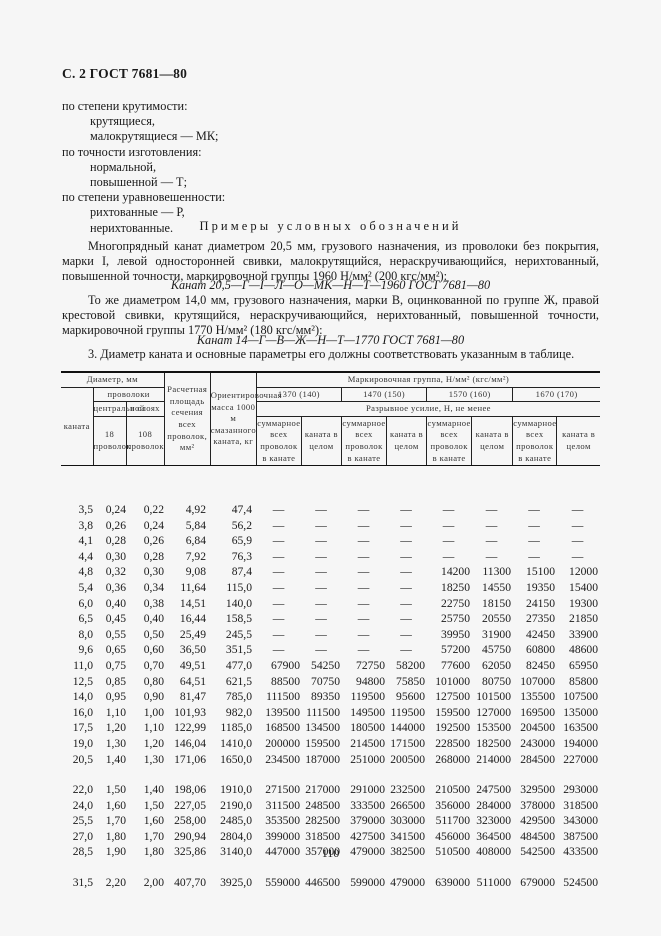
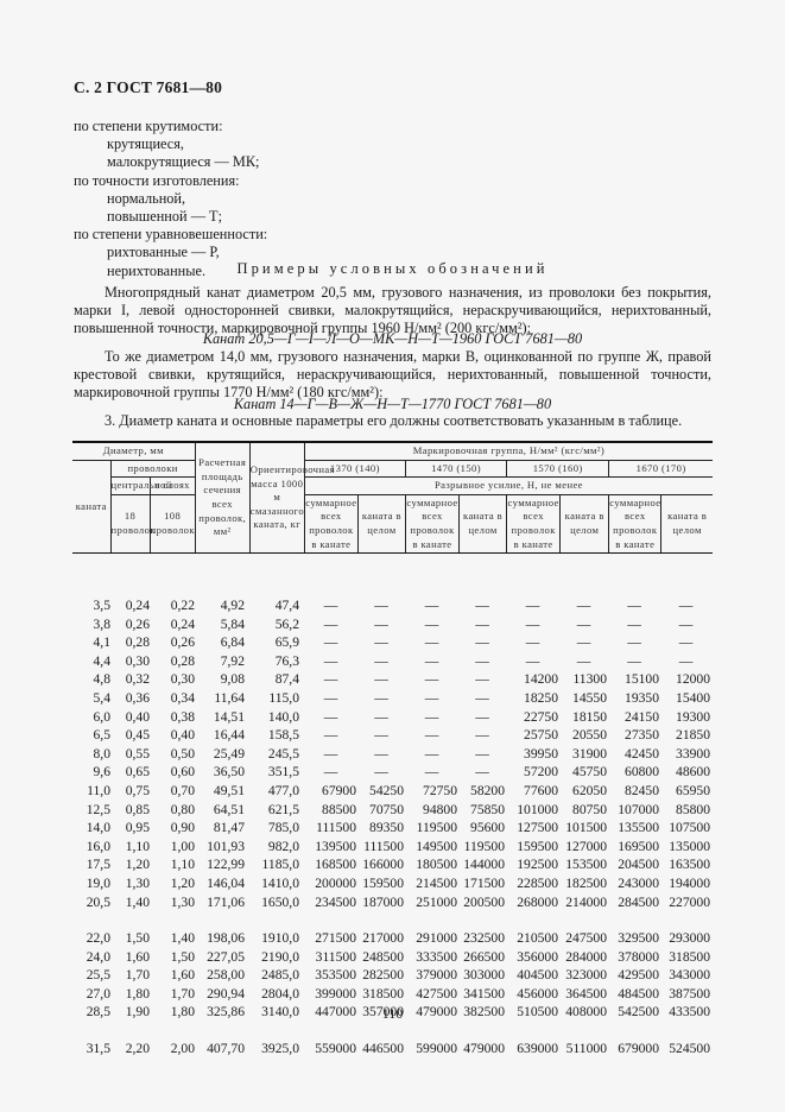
  С. 2 ГОСТ 7681—80
  по степени крутимости:
  крутящиеся,
  малокрутящиеся — МК;
  по точности изготовления:
  нормальной,
  повышенной — Т;
  по степени уравновешенности:
  рихтованные — Р,
  нерихтованные.
  Примеры условных обозначений
  Многопрядный канат диаметром 20,5 мм, грузового назначения, из проволоки без покрытия, марки I, левой односторонней свивки, малокрутящийся, нераскручивающийся, нерихтованный, повышенной точности, маркировочной группы 1960 Н/мм² (200 кгс/мм²):
  Канат 20,5—Г—I—Л—О—МК—Н—Т—1960 ГОСТ 7681—80
  То же диаметром 14,0 мм, грузового назначения, марки В, оцинкованной по группе Ж, правой крестовой свивки, крутящийся, нераскручивающийся, нерихтованный, повышенной точности, маркировочной группы 1770 Н/мм² (180 кгс/мм²):
  Канат 14—Г—В—Ж—Н—Т—1770 ГОСТ 7681—80
  3. Диаметр каната и основные параметры его должны соответствовать указанным в таблице.
  Диаметр, мм	Расчетная площадь сечения всех проволок, мм²	Ориентировочна масса 1000 м смазанного каната, кг	Маркировочная группа, Н/мм² (кгс/мм²)
  каната	проволоки	1370 (140)	1470 (150)	1570 (160)	1670 (170)
  централь	в слоях	Разрывное усилие, Н, не менее
  18 проволо	108 проволок	суммарное всех проволок в канате	каната в целом	суммарное всех проволок в канате	каната в целом	суммарное всех проволок в канате	каната в целом	суммарное всех проволок в канате	каната в целом
  3,5
  0,24
  0,22
  4,92
  47,4
  —
  —
  —
  —
  —
  —
  —
  —
  3,8
  0,26
  0,24
  5,84
  56,2
  —
  —
  —
  —
  —
  —
  —
  —
  4,1
  0,28
  0,26
  6,84
  65,9
  —
  —
  —
  —
  —
  —
  —
  —
  4,4
  0,30
  0,28
  7,92
  76,3
  —
  —
  —
  —
  —
  —
  —
  —
  4,8
  0,32
  0,30
  9,08
  87,4
  —
  —
  —
  —
  14200
  11300
  15100
  12000
  5,4
  0,36
  0,34
  11,64
  115,0
  —
  —
  —
  —
  18250
  14550
  19350
  15400
  6,0
  0,40
  0,38
  14,51
  140,0
  —
  —
  —
  —
  22750
  18150
  24150
  19300
  6,5
  0,45
  0,40
  16,44
  158,5
  —
  —
  —
  —
  25750
  20550
  27350
  21850
  8,0
  0,55
  0,50
  25,49
  245,5
  —
  —
  —
  —
  39950
  31900
  42450
  33900
  9,6
  0,65
  0,60
  36,50
  351,5
  —
  —
  —
  —
  57200
  45750
  60800
  48600
  11,0
  0,75
  0,70
  49,51
  477,0
  67900
  54250
  72750
  58200
  77600
  62050
  82450
  65950
  12,5
  0,85
  0,80
  64,51
  621,5
  88500
  70750
  94800
  75850
  101000
  80750
  107000
  85800
  14,0
  0,95
  0,90
  81,47
  785,0
  111500
  89350
  119500
  95600
  127500
  101500
  135500
  107500
  16,0
  1,10
  1,00
  101,93
  982,0
  139500
  111500
  149500
  119500
  159500
  127000
  169500
  135000
  17,5
  1,20
  1,10
  122,99
  1185,0
  168500
- 134500
+ 166000
  180500
  144000
  192500
  153500
  204500
  163500
  19,0
  1,30
  1,20
  146,04
  1410,0
  200000
  159500
  214500
  171500
  228500
  182500
  243000
  194000
  20,5
  1,40
  1,30
  171,06
  1650,0
  234500
  187000
  251000
  200500
  268000
  214000
  284500
  227000
  22,0
  1,50
  1,40
  198,06
  1910,0
  271500
  217000
  291000
  232500
  210500
  247500
  329500
  293000
  24,0
  1,60
  1,50
  227,05
  2190,0
  311500
  248500
  333500
  266500
  356000
  284000
  378000
  318500
  25,5
  1,70
  1,60
  258,00
  2485,0
  353500
  282500
  379000
  303000
- 511700
+ 404500
  323000
  429500
  343000
  27,0
  1,80
  1,70
  290,94
  2804,0
  399000
  318500
  427500
  341500
  456000
  364500
  484500
  387500
  28,5
  1,90
  1,80
  325,86
  3140,0
  447000
  357000
  479000
  382500
  510500
  408000
  542500
  433500
  31,5
  2,20
  2,00
  407,70
  3925,0
  559000
  446500
  599000
  479000
  639000
  511000
  679000
  524500
  110
